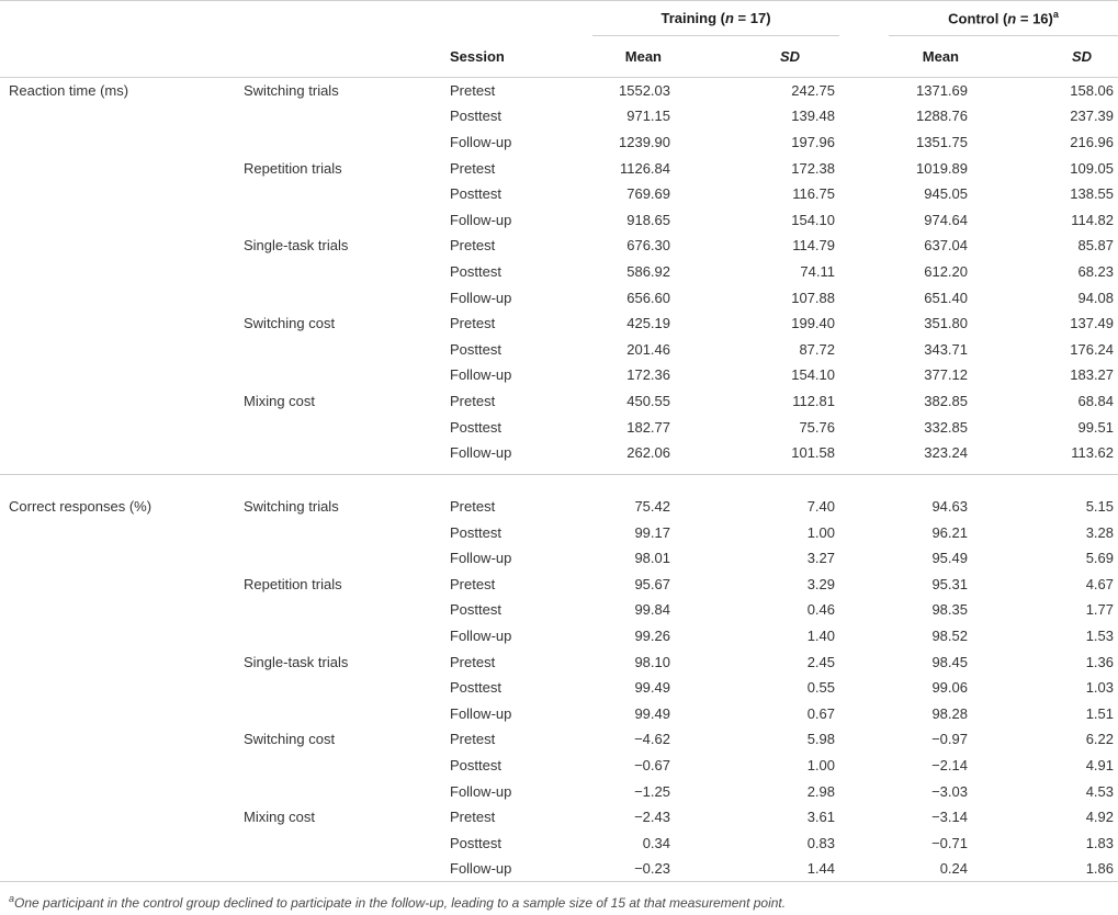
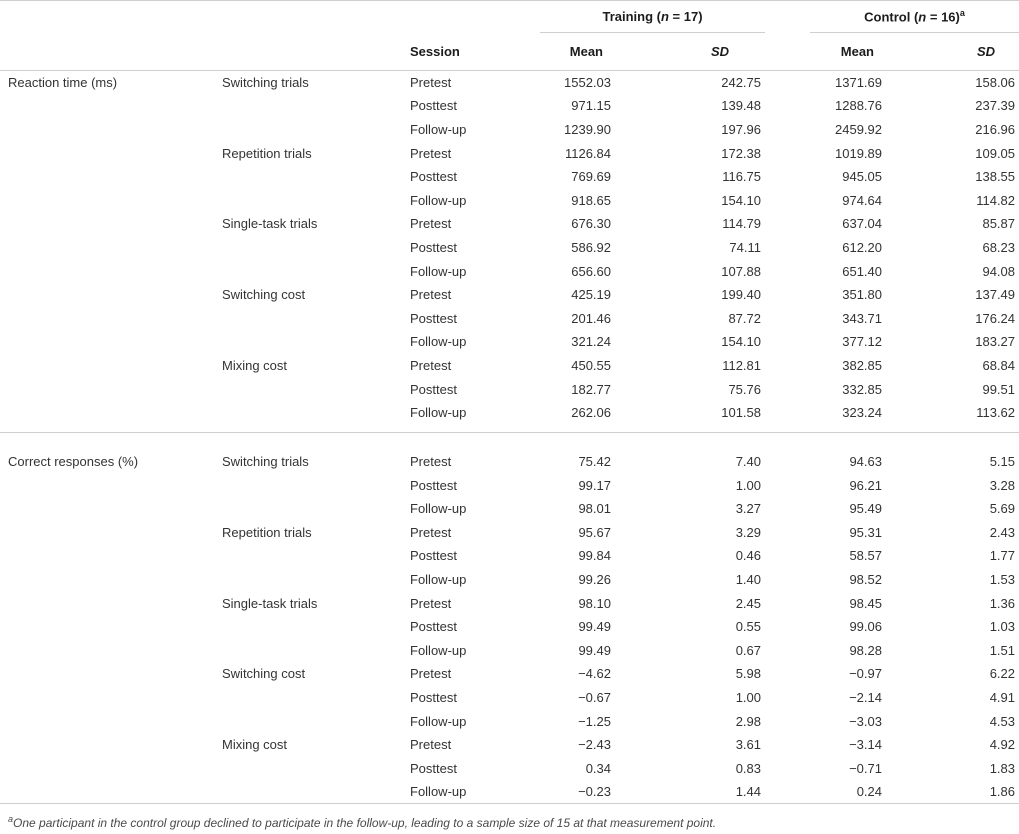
  	Training (n = 17)		Control (n = 16)a
  		Session	Mean	SD		Mean	SD
  Reaction time (ms)	Switching trials	Pretest	1552.03	242.75		1371.69	158.06
  		Posttest	971.15	139.48		1288.76	237.39
- 		Follow-up	1239.90	197.96		1351.75	216.96
+ 		Follow-up	1239.90	197.96		2459.92	216.96
  	Repetition trials	Pretest	1126.84	172.38		1019.89	109.05
  		Posttest	769.69	116.75		945.05	138.55
  		Follow-up	918.65	154.10		974.64	114.82
  	Single-task trials	Pretest	676.30	114.79		637.04	85.87
  		Posttest	586.92	74.11		612.20	68.23
  		Follow-up	656.60	107.88		651.40	94.08
  	Switching cost	Pretest	425.19	199.40		351.80	137.49
  		Posttest	201.46	87.72		343.71	176.24
- 		Follow-up	172.36	154.10		377.12	183.27
+ 		Follow-up	321.24	154.10		377.12	183.27
  	Mixing cost	Pretest	450.55	112.81		382.85	68.84
  		Posttest	182.77	75.76		332.85	99.51
  		Follow-up	262.06	101.58		323.24	113.62
  Correct responses (%)	Switching trials	Pretest	75.42	7.40		94.63	5.15
  		Posttest	99.17	1.00		96.21	3.28
  		Follow-up	98.01	3.27		95.49	5.69
- 	Repetition trials	Pretest	95.67	3.29		95.31	4.67
+ 	Repetition trials	Pretest	95.67	3.29		95.31	2.43
- 		Posttest	99.84	0.46		98.35	1.77
+ 		Posttest	99.84	0.46		58.57	1.77
  		Follow-up	99.26	1.40		98.52	1.53
  	Single-task trials	Pretest	98.10	2.45		98.45	1.36
  		Posttest	99.49	0.55		99.06	1.03
  		Follow-up	99.49	0.67		98.28	1.51
  	Switching cost	Pretest	−4.62	5.98		−0.97	6.22
  		Posttest	−0.67	1.00		−2.14	4.91
  		Follow-up	−1.25	2.98		−3.03	4.53
  	Mixing cost	Pretest	−2.43	3.61		−3.14	4.92
  		Posttest	0.34	0.83		−0.71	1.83
  		Follow-up	−0.23	1.44		0.24	1.86
  aOne participant in the control group declined to participate in the follow-up, leading to a sample size of 15 at that measurement point.
